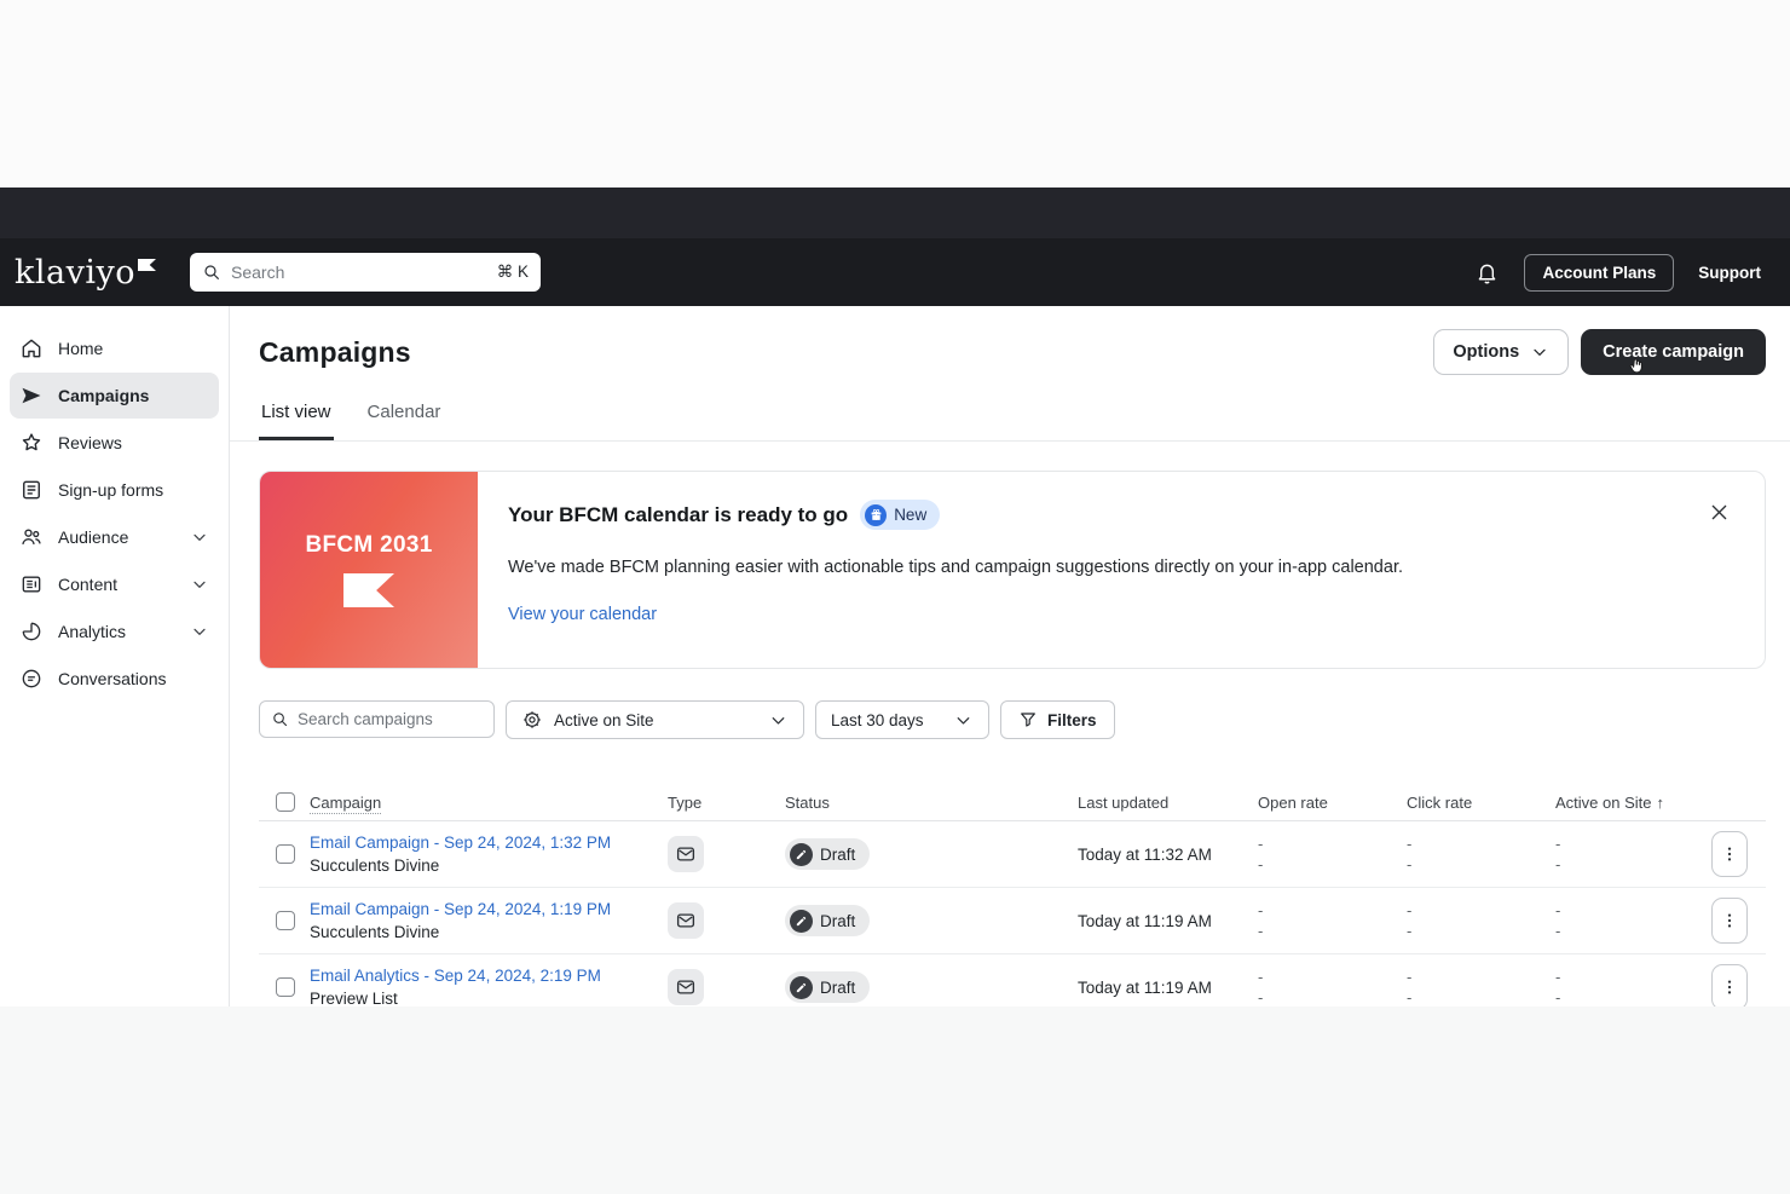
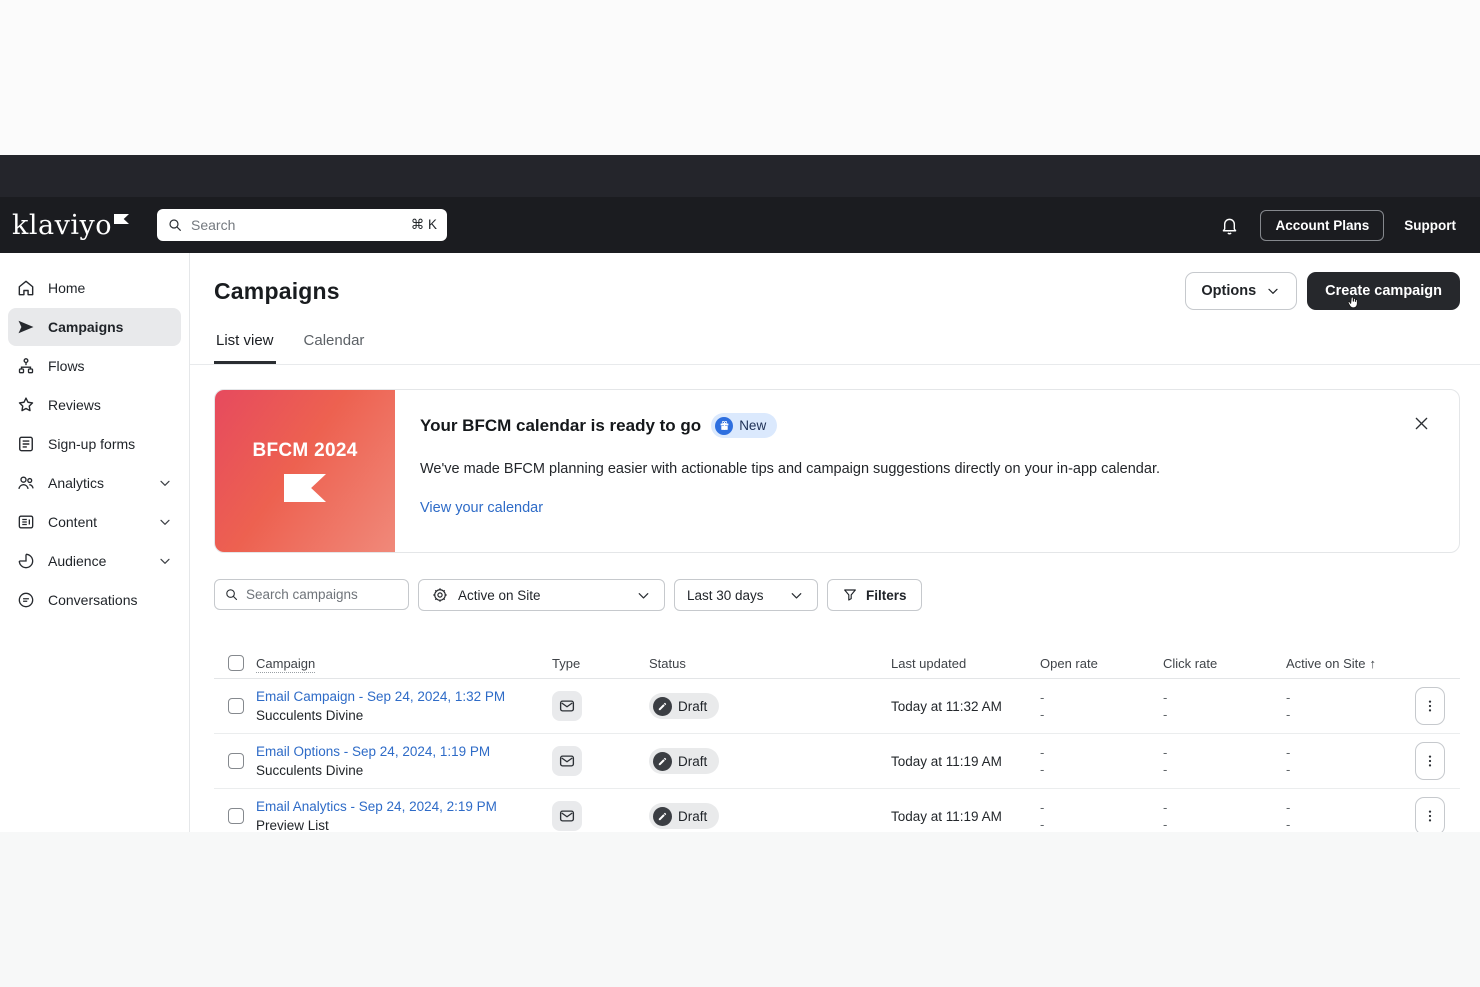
  klaviyo
  Search
  ⌘ K
  Account Plans
  Support
  Home
  Campaigns
+ Flows
  Reviews
  Sign-up forms
- Audience
+ Analytics
  Content
- Analytics
+ Audience
  Conversations
  Campaigns
  Options
  Create campaign
  List view
  Calendar
- BFCM 2031
+ BFCM 2024
  Your BFCM calendar is ready to go
  New
  We've made BFCM planning easier with actionable tips and campaign suggestions directly on your in-app calendar.
  View your calendar
  Search campaigns
  Active on Site
  Last 30 days
  Filters
  Campaign
  Type
  Status
  Last updated
  Open rate
  Click rate
  Active on Site
  ↑
  Email Campaign - Sep 24, 2024, 1:32 PM
  Succulents Divine
  Draft
  Today at 11:32 AM
  -
  -
  -
  -
  -
  -
- Email Campaign - Sep 24, 2024, 1:19 PM
+ Email Options - Sep 24, 2024, 1:19 PM
  Succulents Divine
  Draft
  Today at 11:19 AM
  -
  -
  -
  -
  -
  -
  Email Analytics - Sep 24, 2024, 2:19 PM
  Preview List
  Draft
  Today at 11:19 AM
  -
  -
  -
  -
  -
  -
